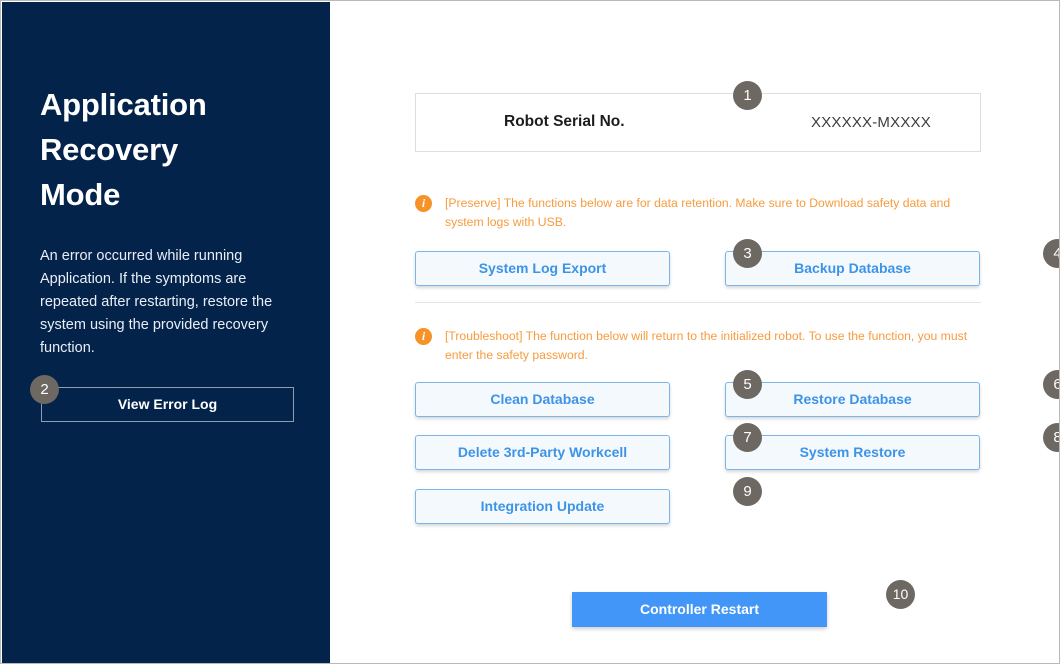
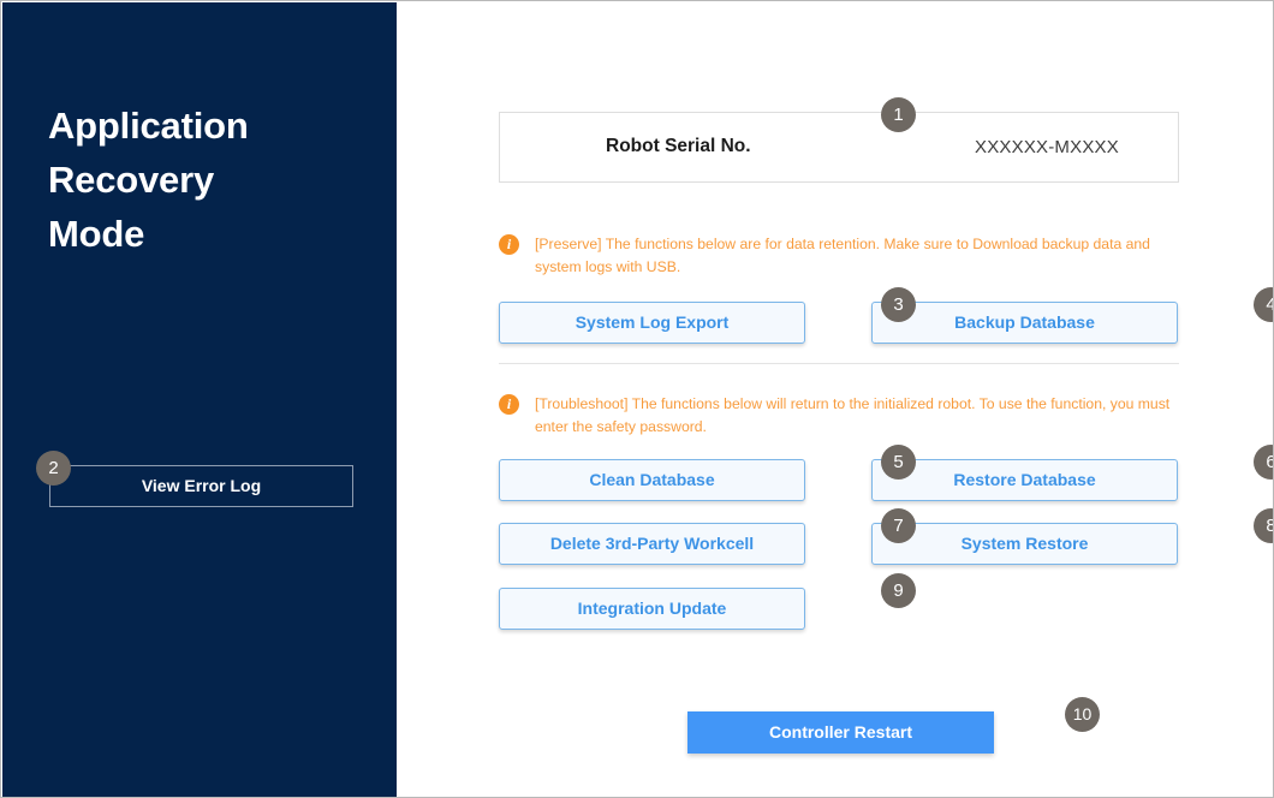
  Application
  Recovery
  Mode
- An error occurred while running Application. If the symptoms are repeated after restarting, restore the system using the provided recovery function.
  View Error Log
  2
  Robot Serial No.
  XXXXXX-MXXXX
  1
  i
- [Preserve] The functions below are for data retention. Make sure to Download safety data and system logs with USB.
+ [Preserve] The functions below are for data retention. Make sure to Download backup data and system logs with USB.
  System Log Export
  3
  Backup Database
  4
  i
- [Troubleshoot] The function below will return to the initialized robot. To use the function, you must enter the safety password.
+ [Troubleshoot] The functions below will return to the initialized robot. To use the function, you must enter the safety password.
  Clean Database
  5
  Restore Database
  6
  Delete 3rd-Party Workcell
  7
  System Restore
  8
  Integration Update
  9
  Controller Restart
  10
